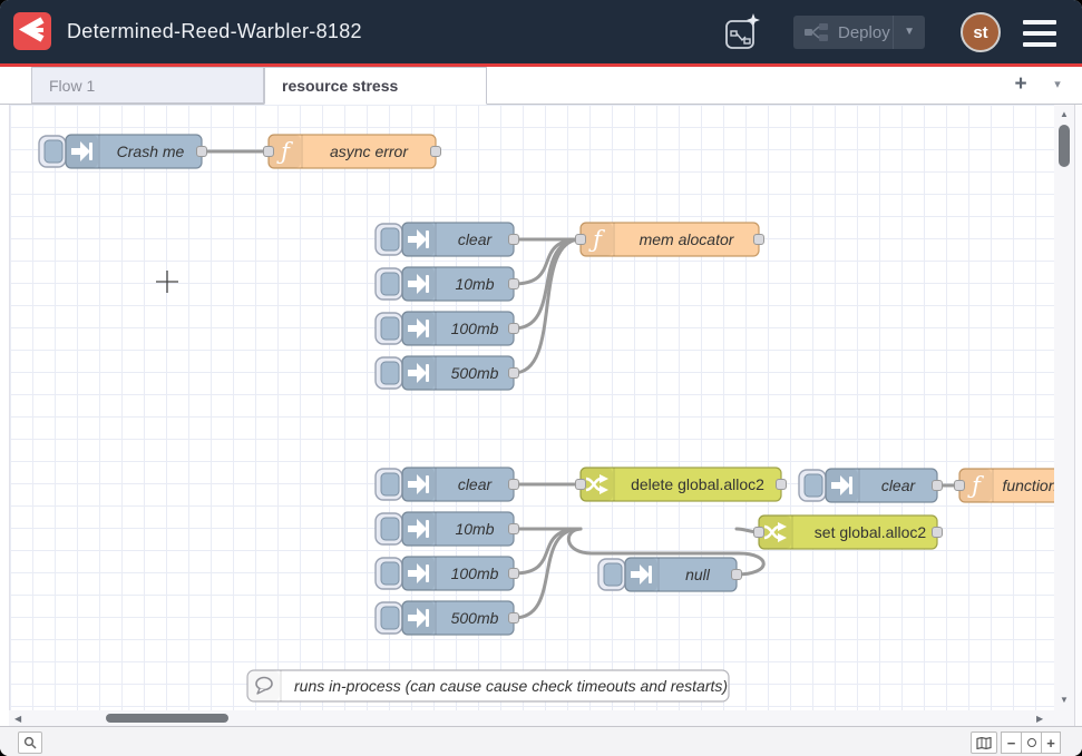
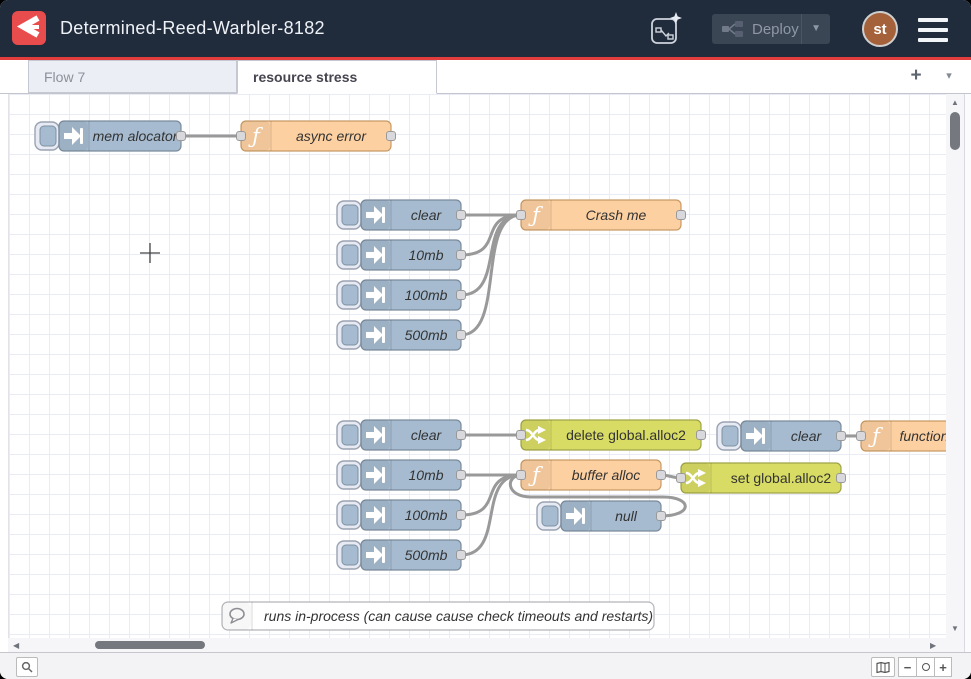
  Determined-Reed-Warbler-8182
  Deploy
  ▼
  st
- Flow 1
+ Flow 7
  resource stress
  +
  ▾
- Crash me
+ mem alocator
  async error
  clear
  10mb
  100mb
  500mb
- mem alocator
+ Crash me
  clear
  10mb
  100mb
  500mb
  delete global.alloc2
+ buffer alloc
  set global.alloc2
  null
  clear
  function
  runs in-process (can cause cause check timeouts and restarts)
  ▲
  ▼
  ◀
  ▶
  −
  +
